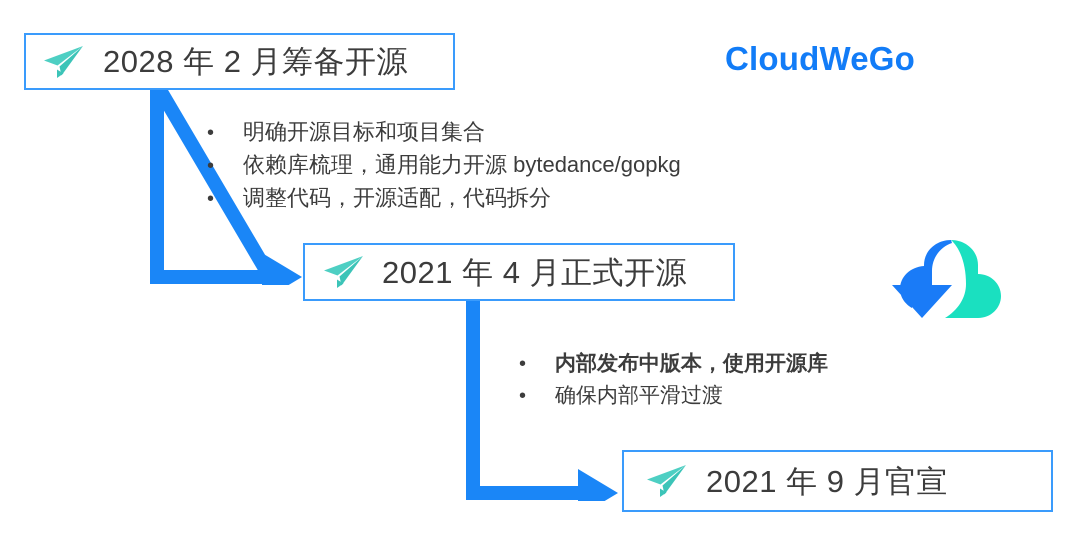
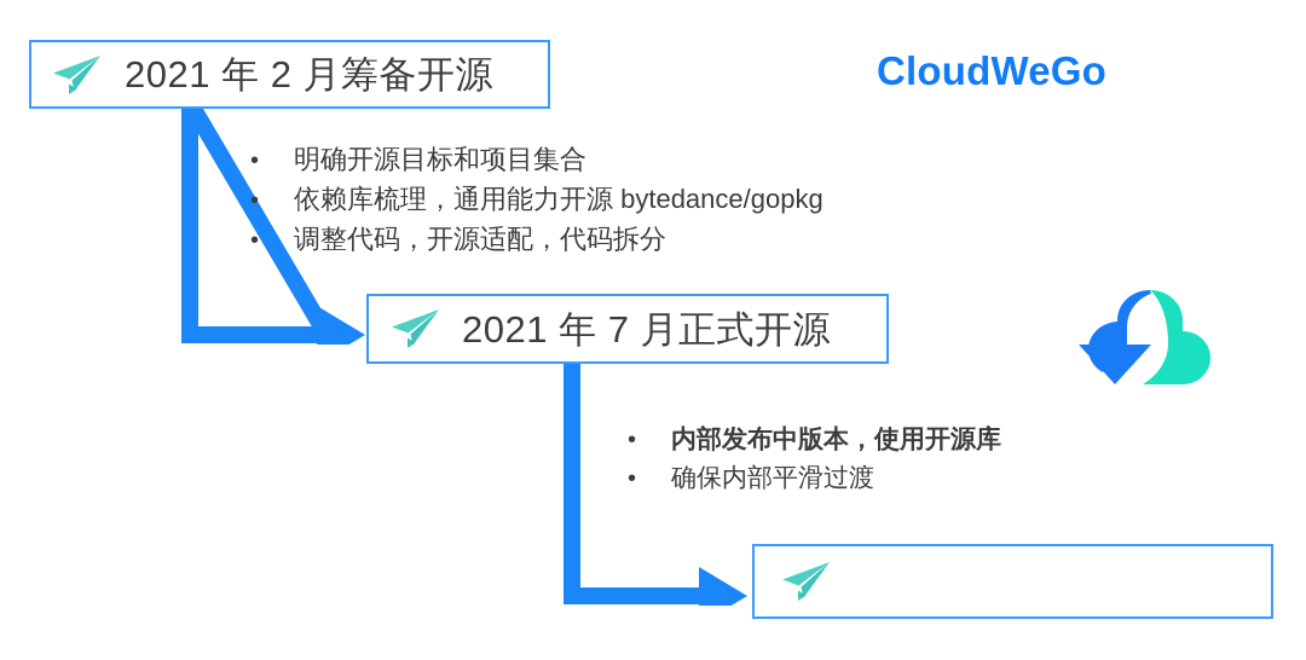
- 2028 年 2 月筹备开源
+ 2021 年 2 月筹备开源
  •
  明确开源目标和项目集合
  •
  依赖库梳理，通用能力开源 bytedance/gopkg
  •
  调整代码，开源适配，代码拆分
- 2021 年 4 月正式开源
+ 2021 年 7 月正式开源
  •
  内部发布中版本，使用开源库
  •
  确保内部平滑过渡
- 2021 年 9 月官宣
  CloudWeGo
